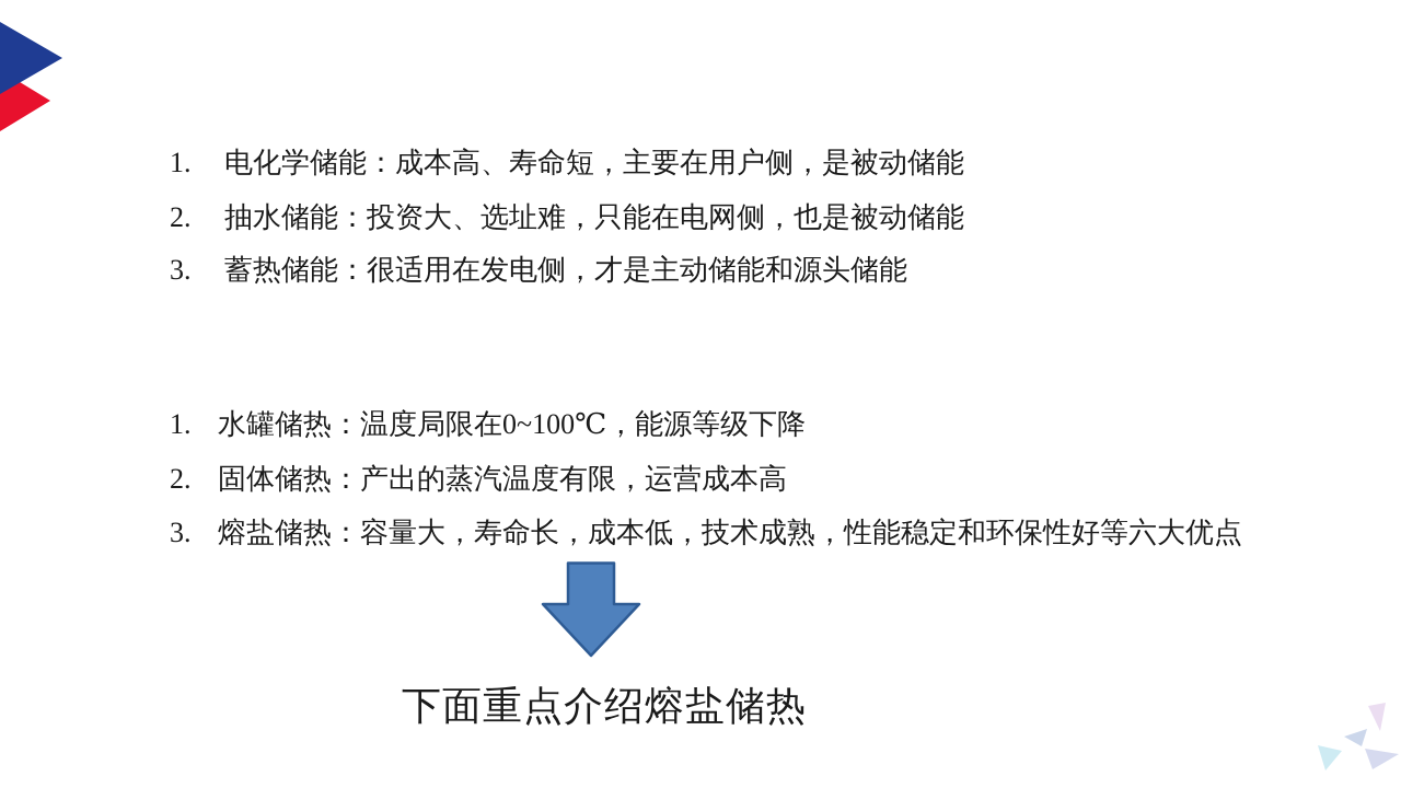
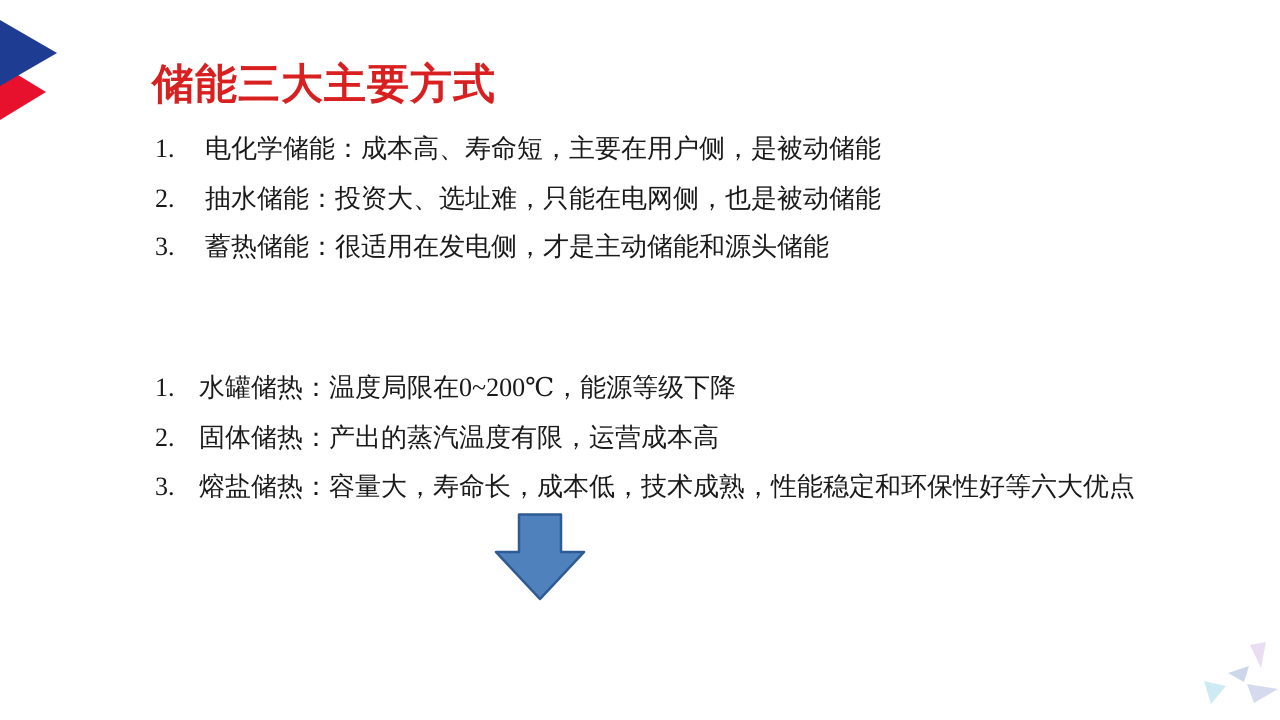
+ 储能三大主要方式
  1.
  电化学储能：成本高、寿命短，主要在用户侧，是被动储能
  2.
  抽水储能：投资大、选址难，只能在电网侧，也是被动储能
  3.
  蓄热储能：很适用在发电侧，才是主动储能和源头储能
  1.
- 水罐储热：温度局限在0~100℃，能源等级下降
+ 水罐储热：温度局限在0~200℃，能源等级下降
  2.
  固体储热：产出的蒸汽温度有限，运营成本高
  3.
  熔盐储热：容量大，寿命长，成本低，技术成熟，性能稳定和环保性好等六大优点
- 下面重点介绍熔盐储热
